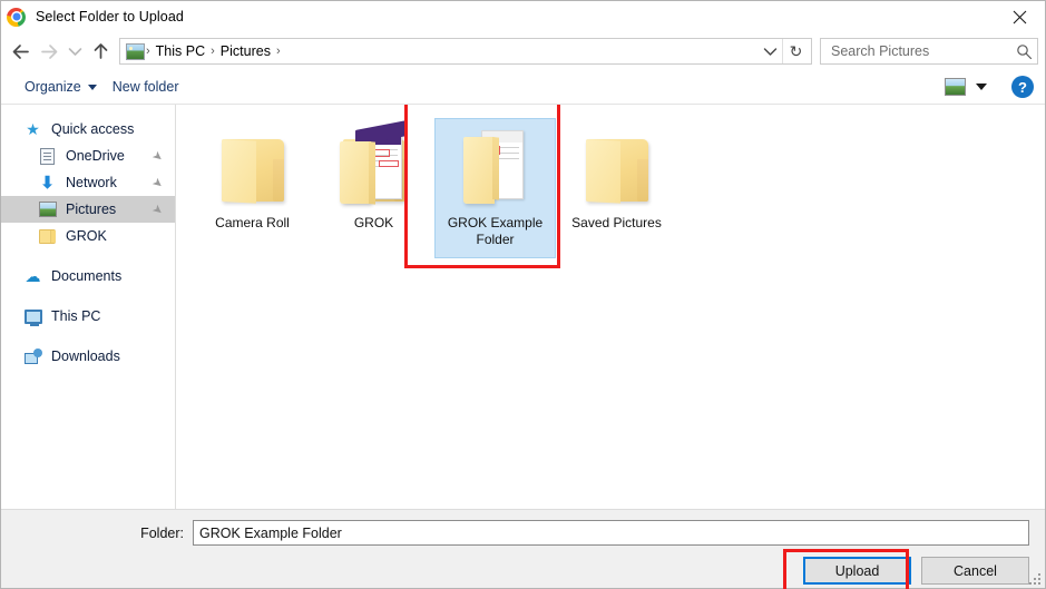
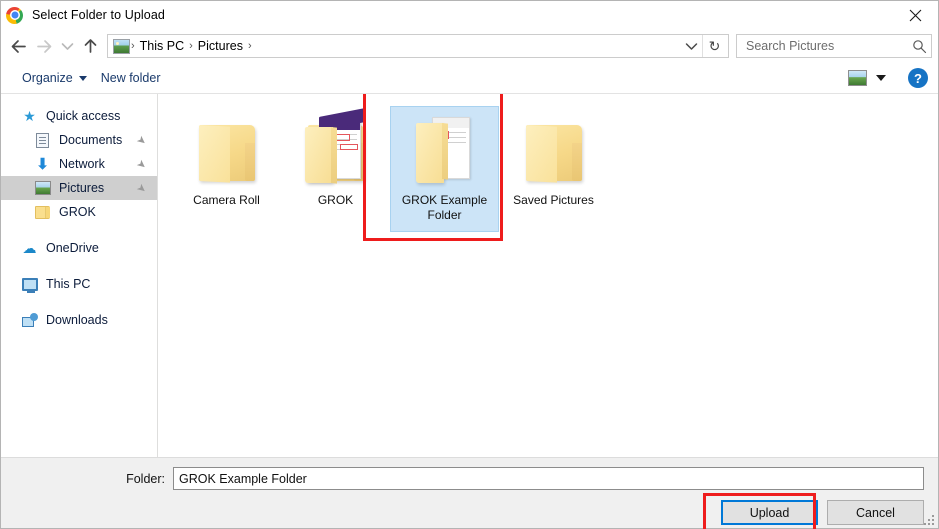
  Select Folder to Upload
  ›
  This PC
  ›
  Pictures
  ›
  ↻
  Search Pictures
  Organize
  New folder
  ?
  ★
  Quick access
- OneDrive
+ Documents
  ⬇
  Network
  Pictures
  GROK
  ☁
- Documents
+ OneDrive
  This PC
  Downloads
  Camera Roll
  GROK
  GROK Example Folder
  Saved Pictures
  Folder:
  GROK Example Folder
  Upload
  Cancel
